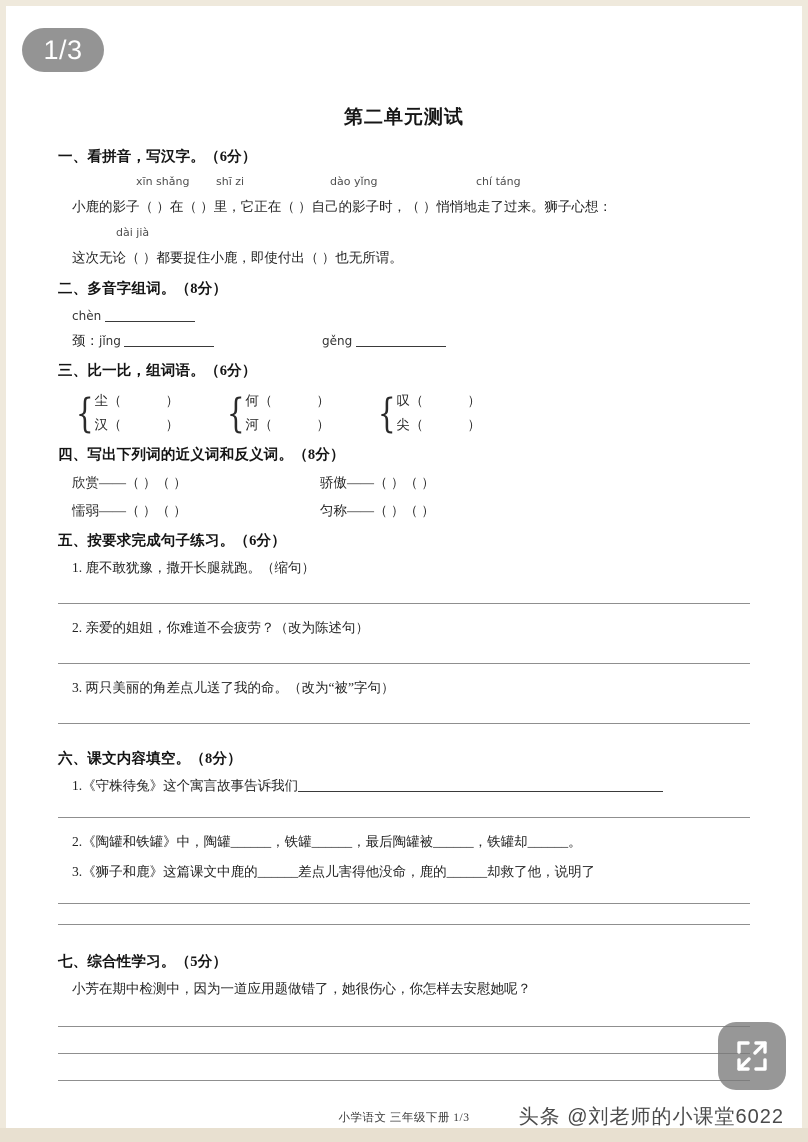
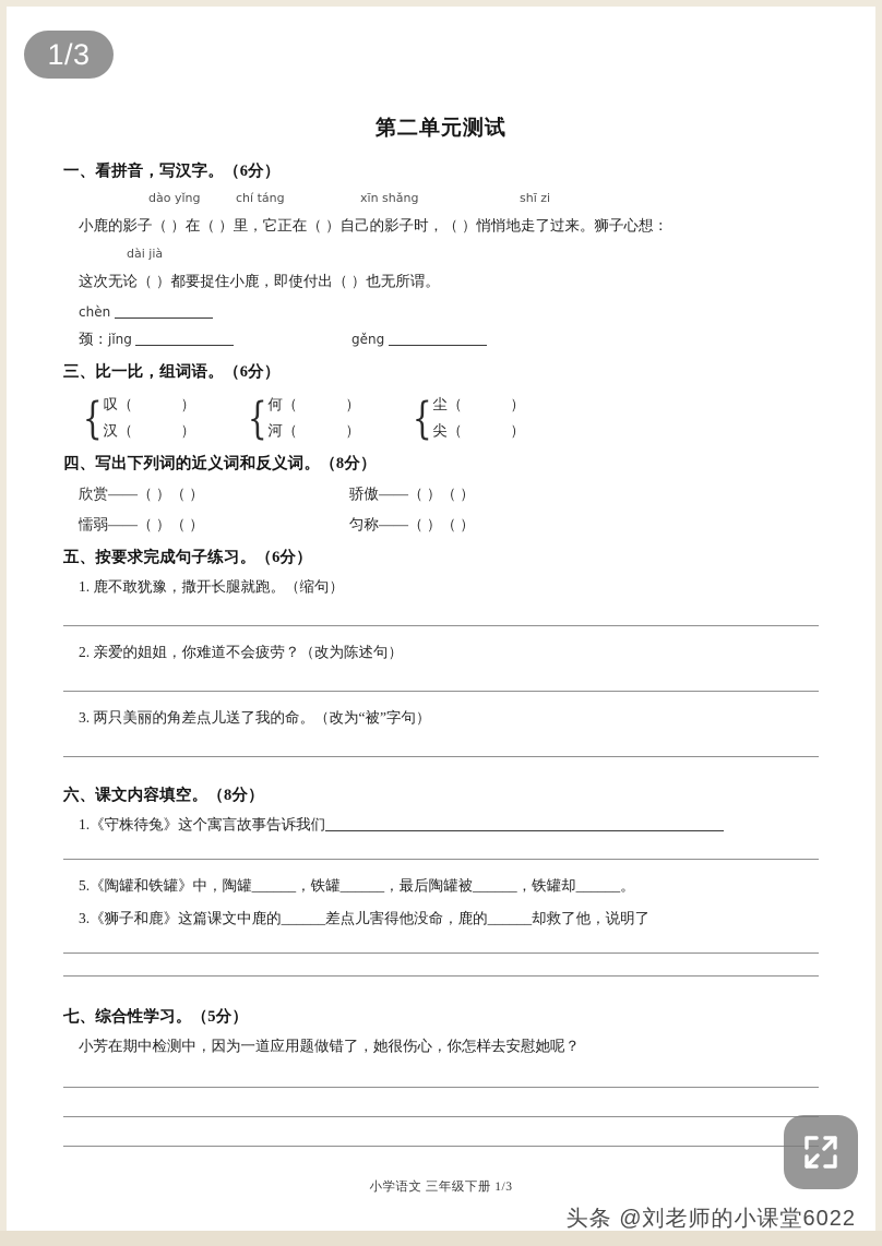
  第二单元测试
  一、看拼音，写汉字。（6分）
- xīn shǎng
+ dào yǐng
- shī zi
+ chí táng
- dào yǐng
+ xīn shǎng
- chí táng
+ shī zi
  小鹿的影子（ ）在（ ）里，它正在（ ）自己的影子时，（ ）悄悄地走了过来。狮子心想：
  dài jià
  这次无论（ ）都要捉住小鹿，即使付出（ ）也无所谓。
- 二、多音字组词。（8分）
  chèn
  颈：jǐng
  gěng
  三、比一比，组词语。（6分）
  {
- 尘（ ）
+ 叹（ ）
  汉（ ）
  {
  何（ ）
  河（ ）
  {
- 叹（ ）
+ 尘（ ）
  尖（ ）
  四、写出下列词的近义词和反义词。（8分）
  欣赏——（ ）（ ）
  骄傲——（ ）（ ）
  懦弱——（ ）（ ）
  匀称——（ ）（ ）
  五、按要求完成句子练习。（6分）
  1. 鹿不敢犹豫，撒开长腿就跑。（缩句）
  2. 亲爱的姐姐，你难道不会疲劳？（改为陈述句）
  3. 两只美丽的角差点儿送了我的命。（改为“被”字句）
  六、课文内容填空。（8分）
  1.《守株待兔》这个寓言故事告诉我们
- 2.《陶罐和铁罐》中，陶罐______，铁罐______，最后陶罐被______，铁罐却______。
+ 5.《陶罐和铁罐》中，陶罐______，铁罐______，最后陶罐被______，铁罐却______。
  3.《狮子和鹿》这篇课文中鹿的______差点儿害得他没命，鹿的______却救了他，说明了
  七、综合性学习。（5分）
  小芳在期中检测中，因为一道应用题做错了，她很伤心，你怎样去安慰她呢？
  小学语文 三年级下册 1/3
  1/3
  头条 @刘老师的小课堂6022
